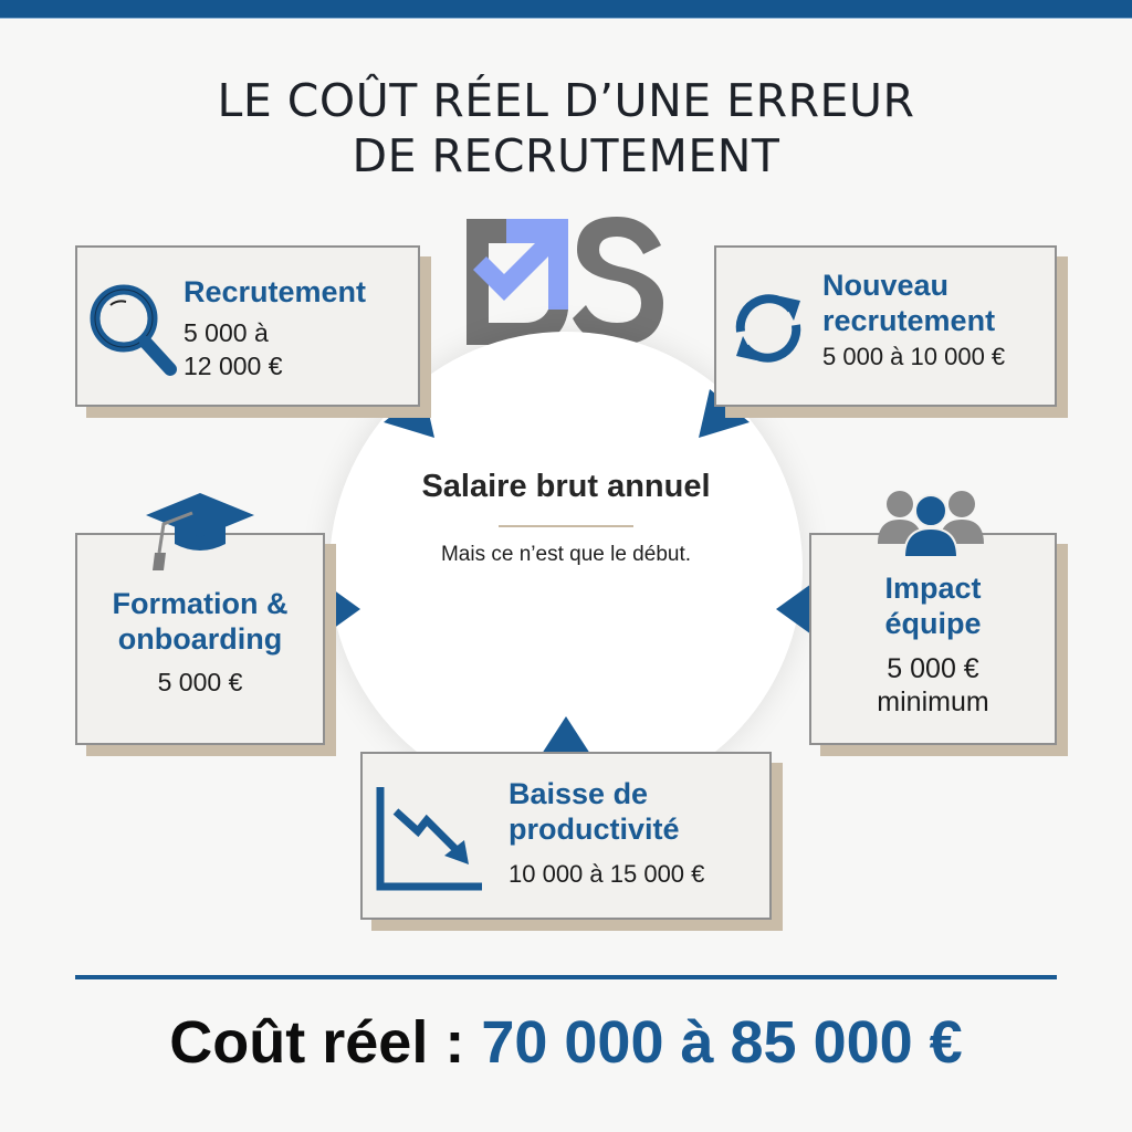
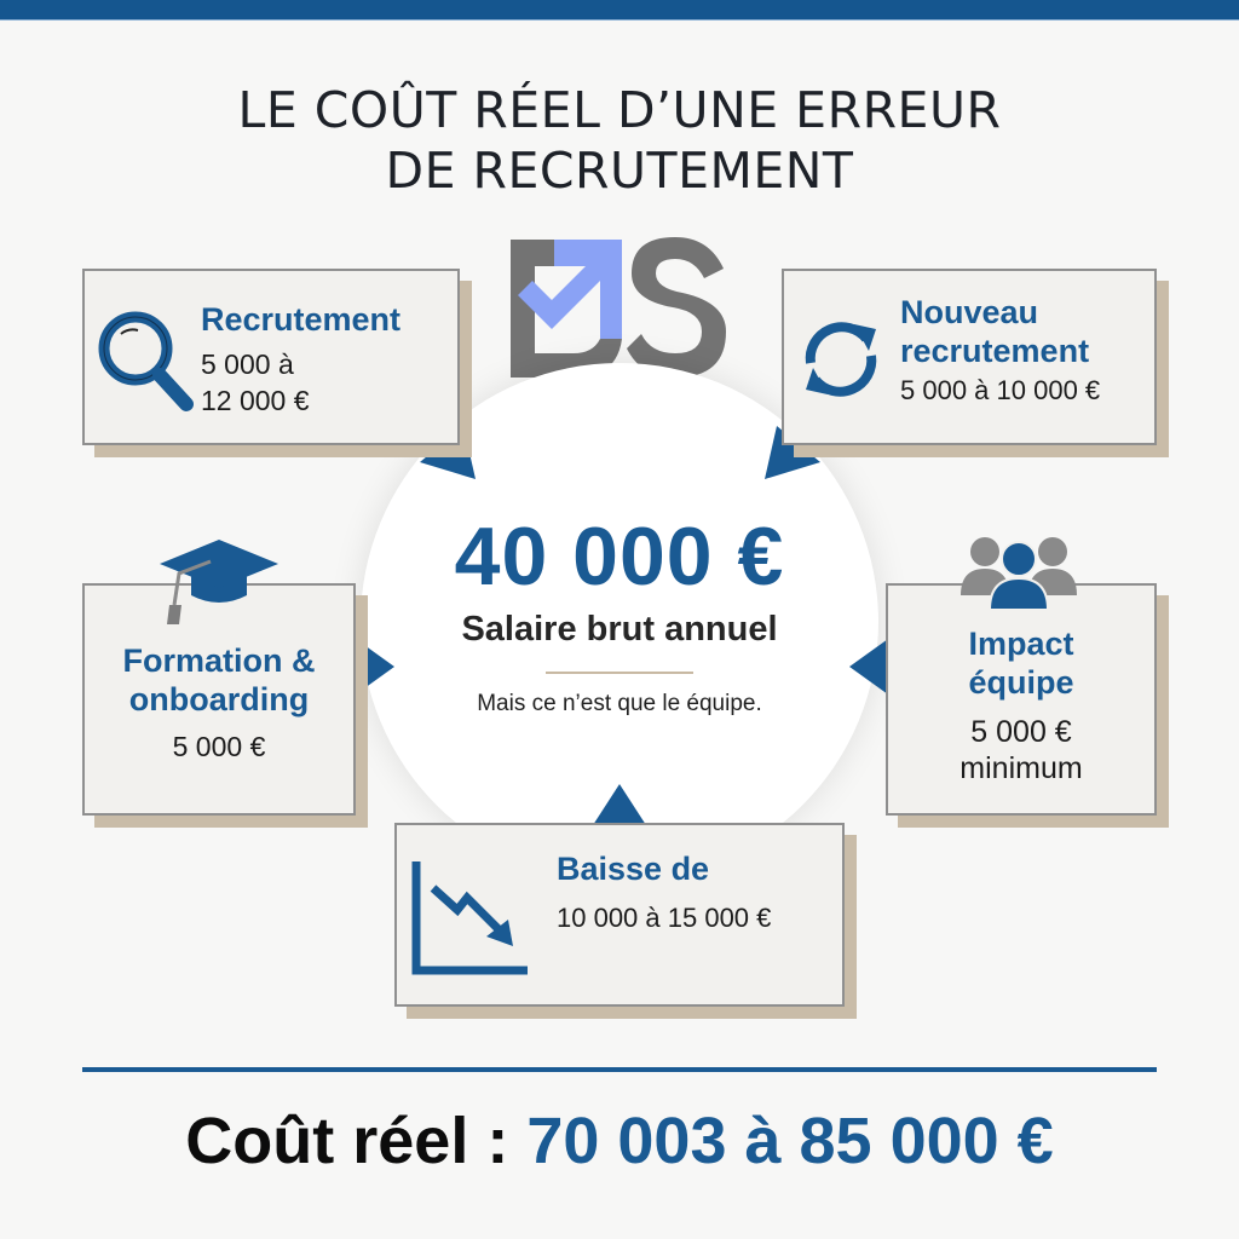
  LE COÛT RÉEL D’UNE ERREUR
  DE RECRUTEMENT
+ 40 000 €
  Salaire brut annuel
- Mais ce n’est que le début.
+ Mais ce n’est que le équipe.
  Recrutement
  5 000 à
  12 000 €
  Nouveau
  recrutement
  5 000 à 10 000 €
  Formation &
  onboarding
  5 000 €
  Impact
  équipe
  5 000 €
  minimum
  Baisse de
- productivité
  10 000 à 15 000 €
- Coût réel : 70 000 à 85 000 €
+ Coût réel : 70 003 à 85 000 €
